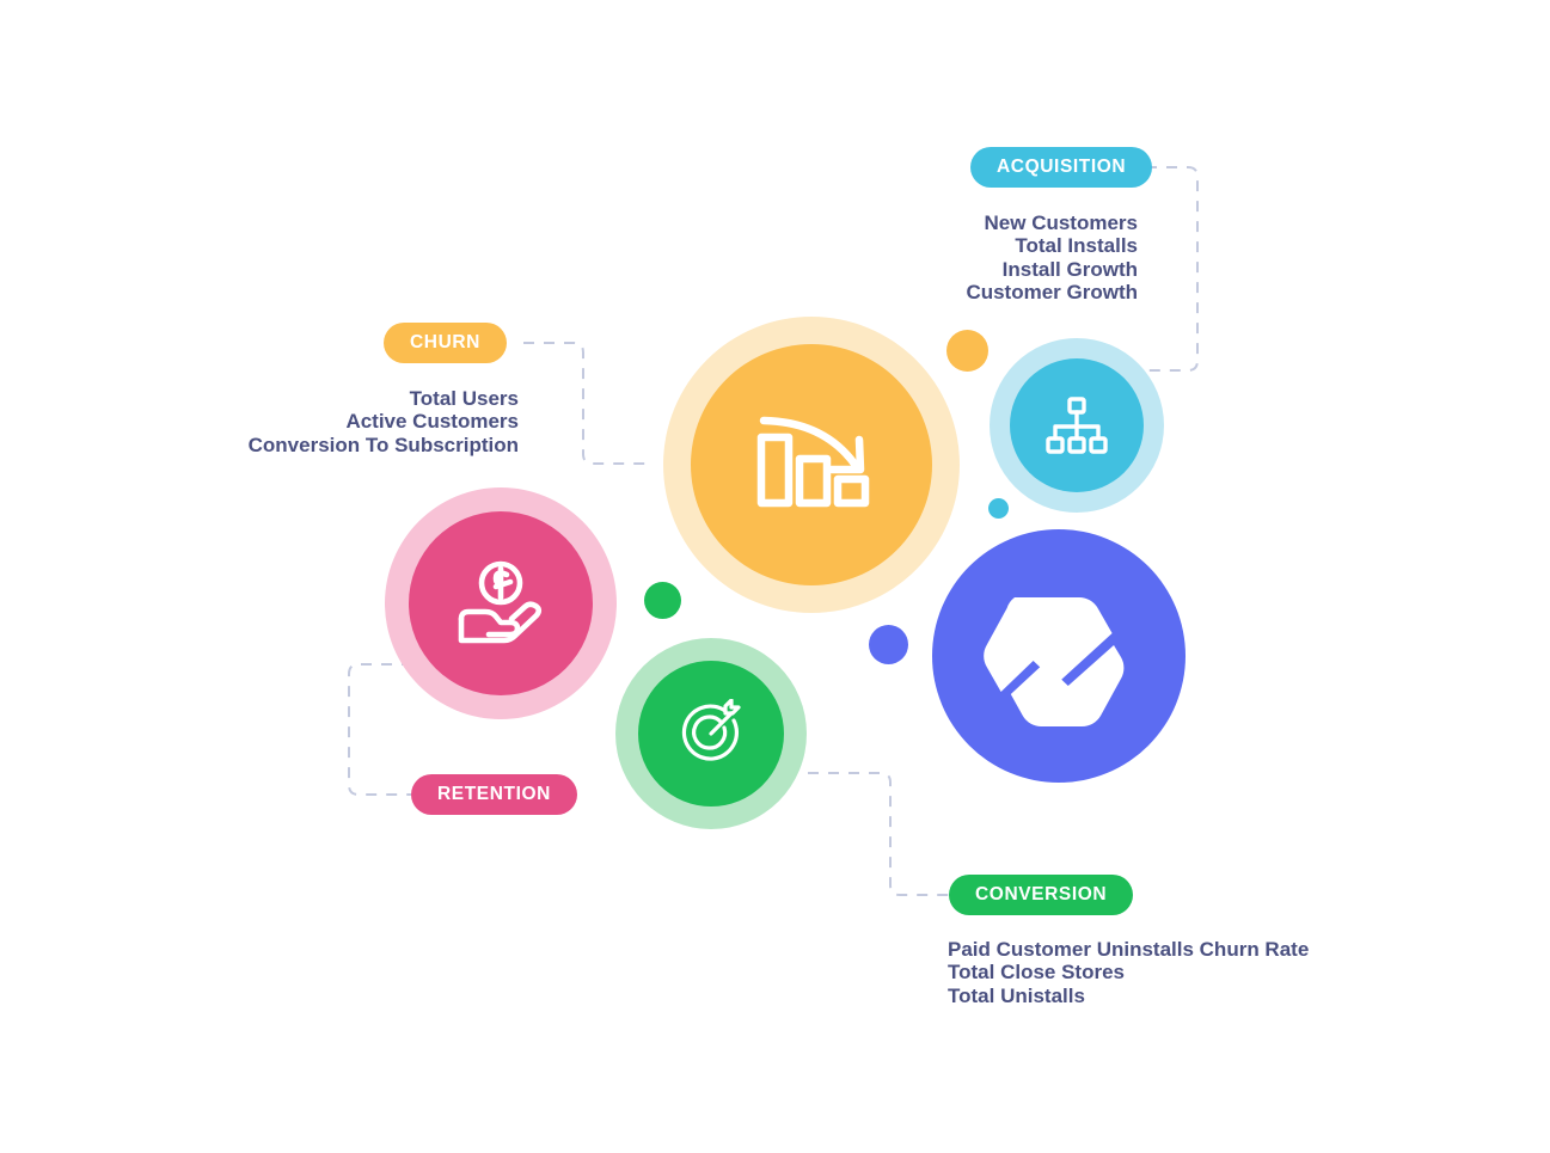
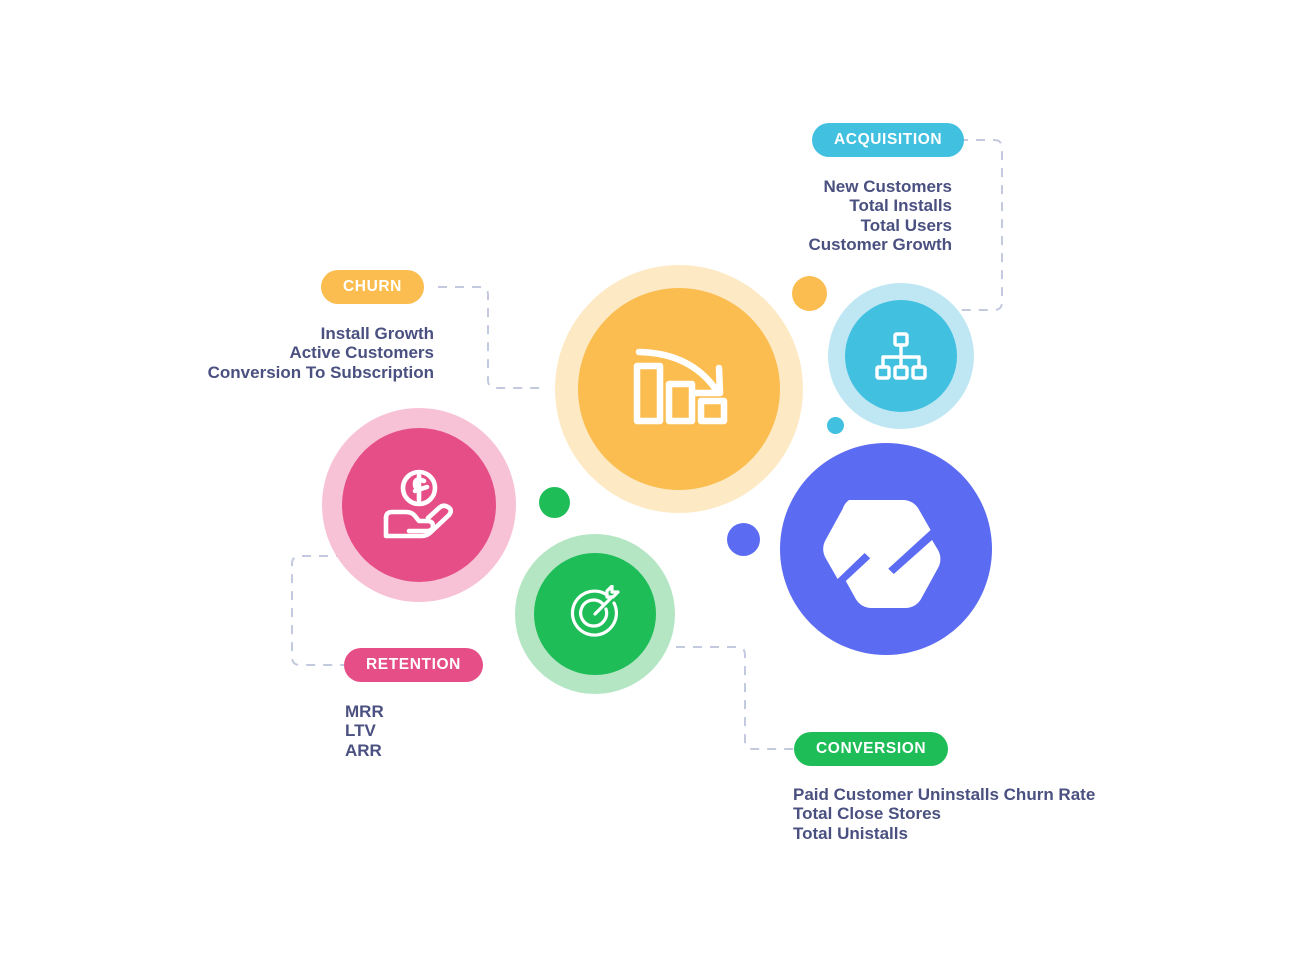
  ACQUISITION
  New Customers
  Total Installs
- Install Growth
+ Total Users
  Customer Growth
  CHURN
- Total Users
+ Install Growth
  Active Customers
  Conversion To Subscription
  RETENTION
+ MRR
+ LTV
+ ARR
  CONVERSION
  Paid Customer Uninstalls Churn Rate
  Total Close Stores
  Total Unistalls
